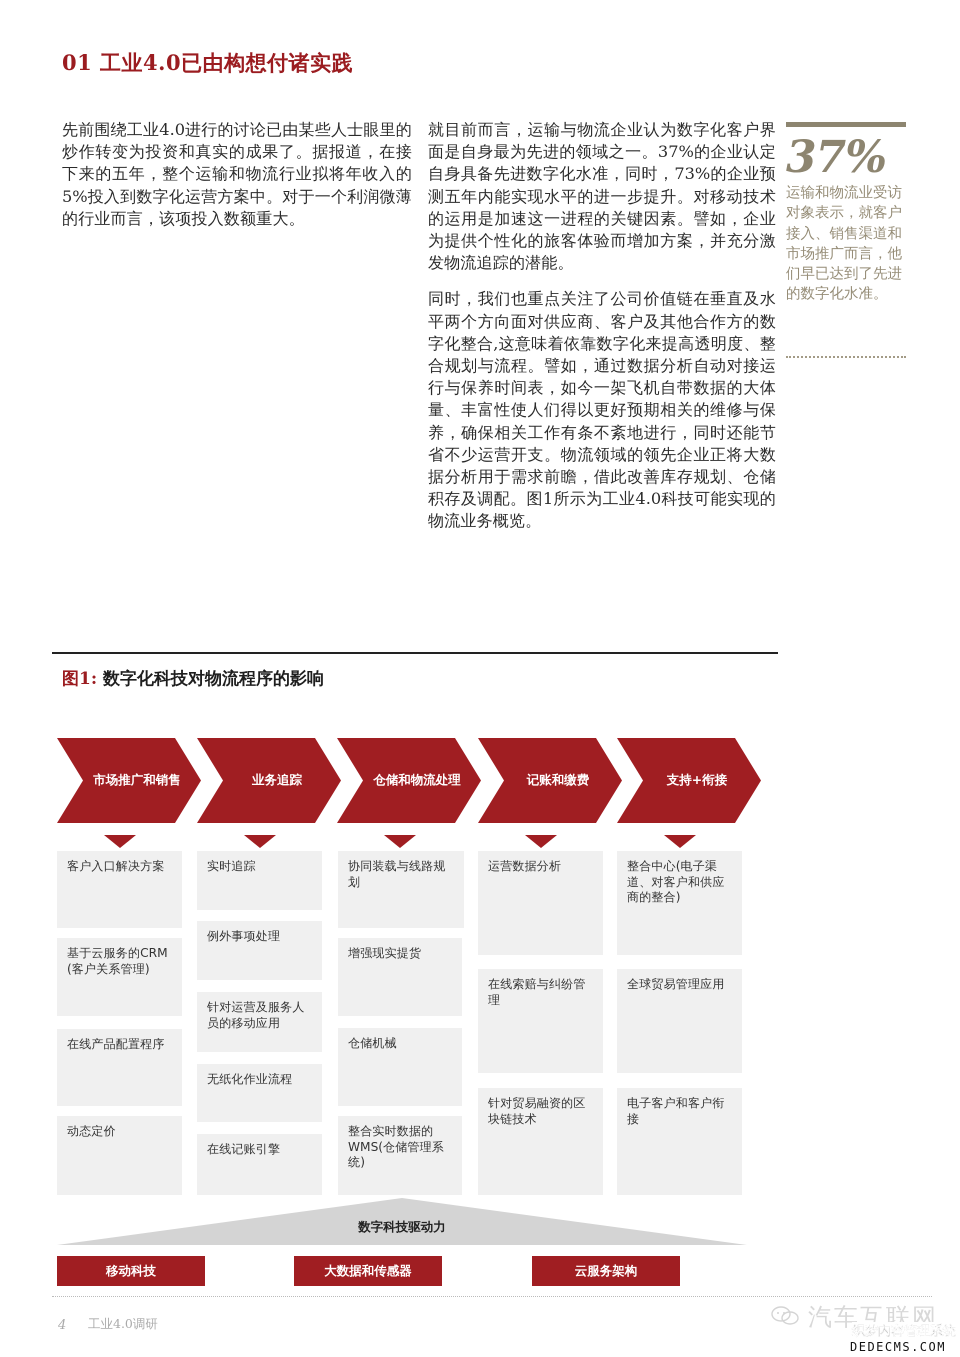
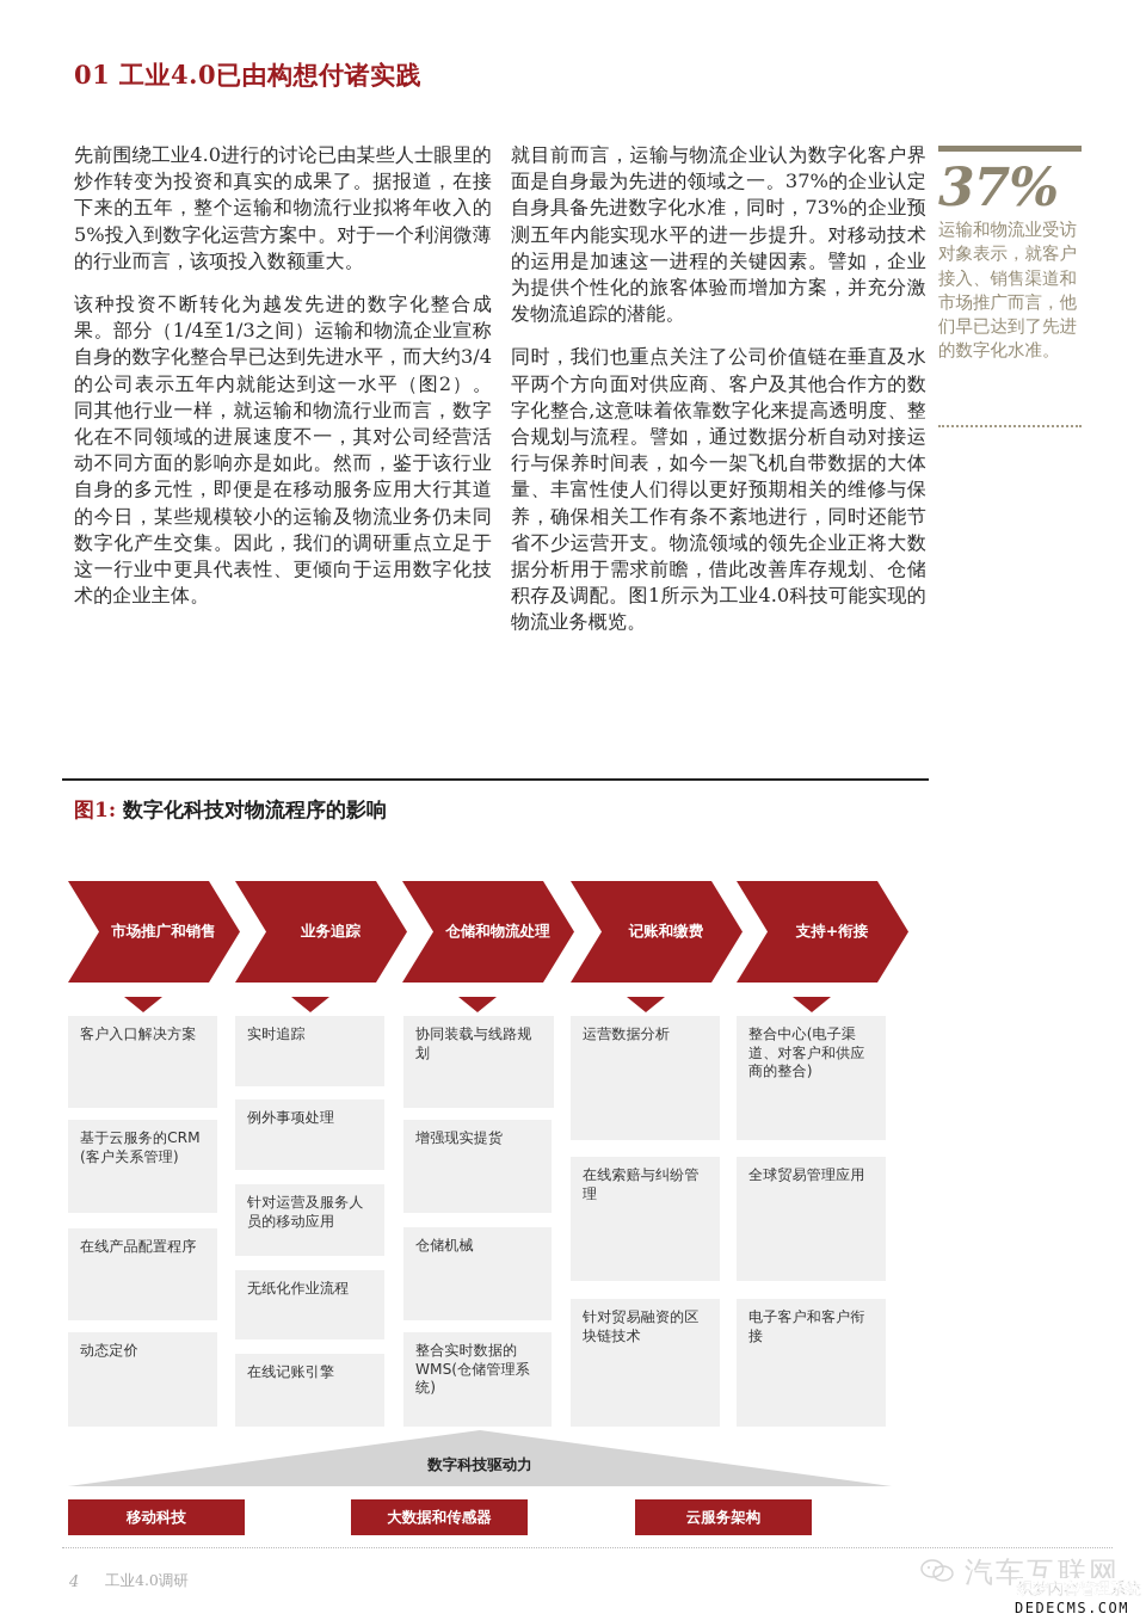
  01 工业4.0已由构想付诸实践
  先前围绕工业4.0进行的讨论已由某些人士眼里的炒作转变为投资和真实的成果了。据报道，在接下来的五年，整个运输和物流行业拟将年收入的5%投入到数字化运营方案中。对于一个利润微薄的行业而言，该项投入数额重大。
+ 该种投资不断转化为越发先进的数字化整合成果。部分（1/4至1/3之间）运输和物流企业宣称自身的数字化整合早已达到先进水平，而大约3/4的公司表示五年内就能达到这一水平（图2）。同其他行业一样，就运输和物流行业而言，数字化在不同领域的进展速度不一，其对公司经营活动不同方面的影响亦是如此。然而，鉴于该行业自身的多元性，即便是在移动服务应用大行其道的今日，某些规模较小的运输及物流业务仍未同数字化产生交集。因此，我们的调研重点立足于这一行业中更具代表性、更倾向于运用数字化技术的企业主体。
  就目前而言，运输与物流企业认为数字化客户界面是自身最为先进的领域之一。37%的企业认定自身具备先进数字化水准，同时，73%的企业预测五年内能实现水平的进一步提升。对移动技术的运用是加速这一进程的关键因素。譬如，企业为提供个性化的旅客体验而增加方案，并充分激发物流追踪的潜能。
  同时，我们也重点关注了公司价值链在垂直及水平两个方向面对供应商、客户及其他合作方的数字化整合,这意味着依靠数字化来提高透明度、整合规划与流程。譬如，通过数据分析自动对接运行与保养时间表，如今一架飞机自带数据的大体量、丰富性使人们得以更好预期相关的维修与保养，确保相关工作有条不紊地进行，同时还能节省不少运营开支。物流领域的领先企业正将大数据分析用于需求前瞻，借此改善库存规划、仓储积存及调配。图1所示为工业4.0科技可能实现的物流业务概览。
  37%
  运输和物流业受访对象表示，就客户接入、销售渠道和市场推广而言，他们早已达到了先进的数字化水准。
  图1: 数字化科技对物流程序的影响
  市场推广和销售
  业务追踪
  仓储和物流处理
  记账和缴费
  支持+衔接
  客户入口解决方案
  基于云服务的CRM (客户关系管理)
  在线产品配置程序
  动态定价
  实时追踪
  例外事项处理
  针对运营及服务人员的移动应用
  无纸化作业流程
  在线记账引擎
  协同装载与线路规划
  增强现实提货
  仓储机械
  整合实时数据的WMS(仓储管理系统)
  运营数据分析
  在线索赔与纠纷管理
  针对贸易融资的区块链技术
  整合中心(电子渠道、对客户和供应商的整合)
  全球贸易管理应用
  电子客户和客户衔接
  数字科技驱动力
  移动科技
  大数据和传感器
  云服务架构
  4
  工业4.0调研
  汽车互联网
  织梦内容管理系统
  DEDECMS.COM
